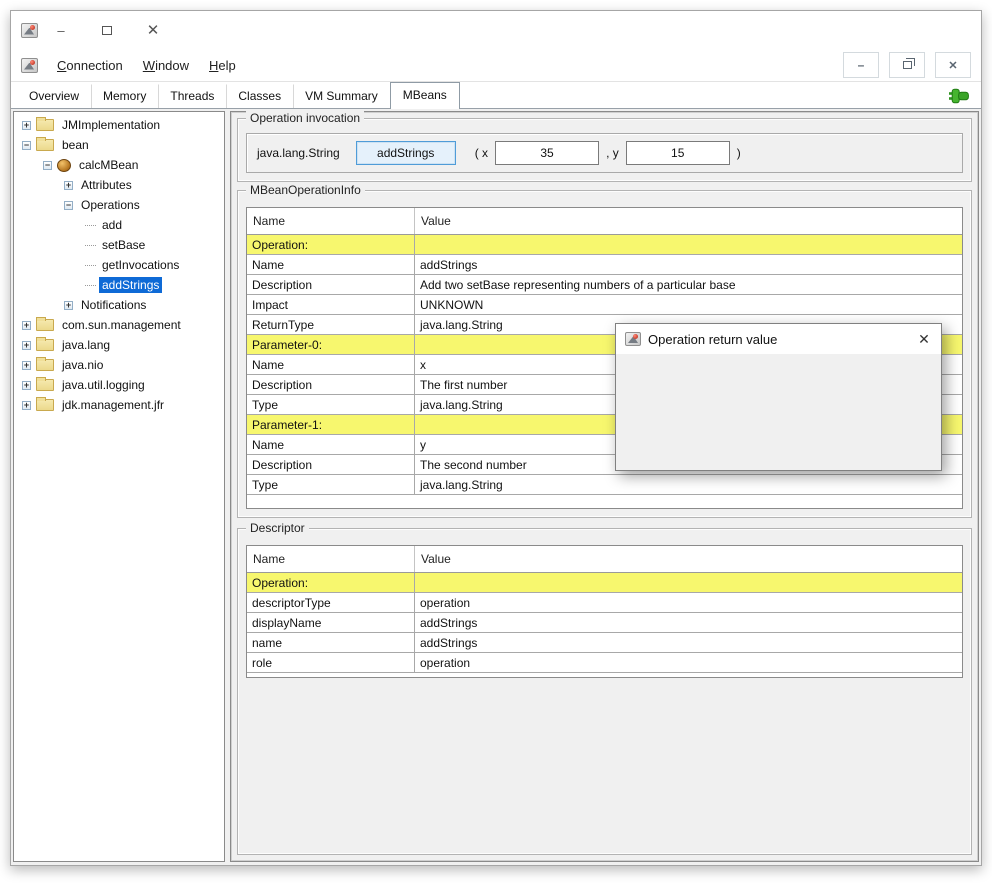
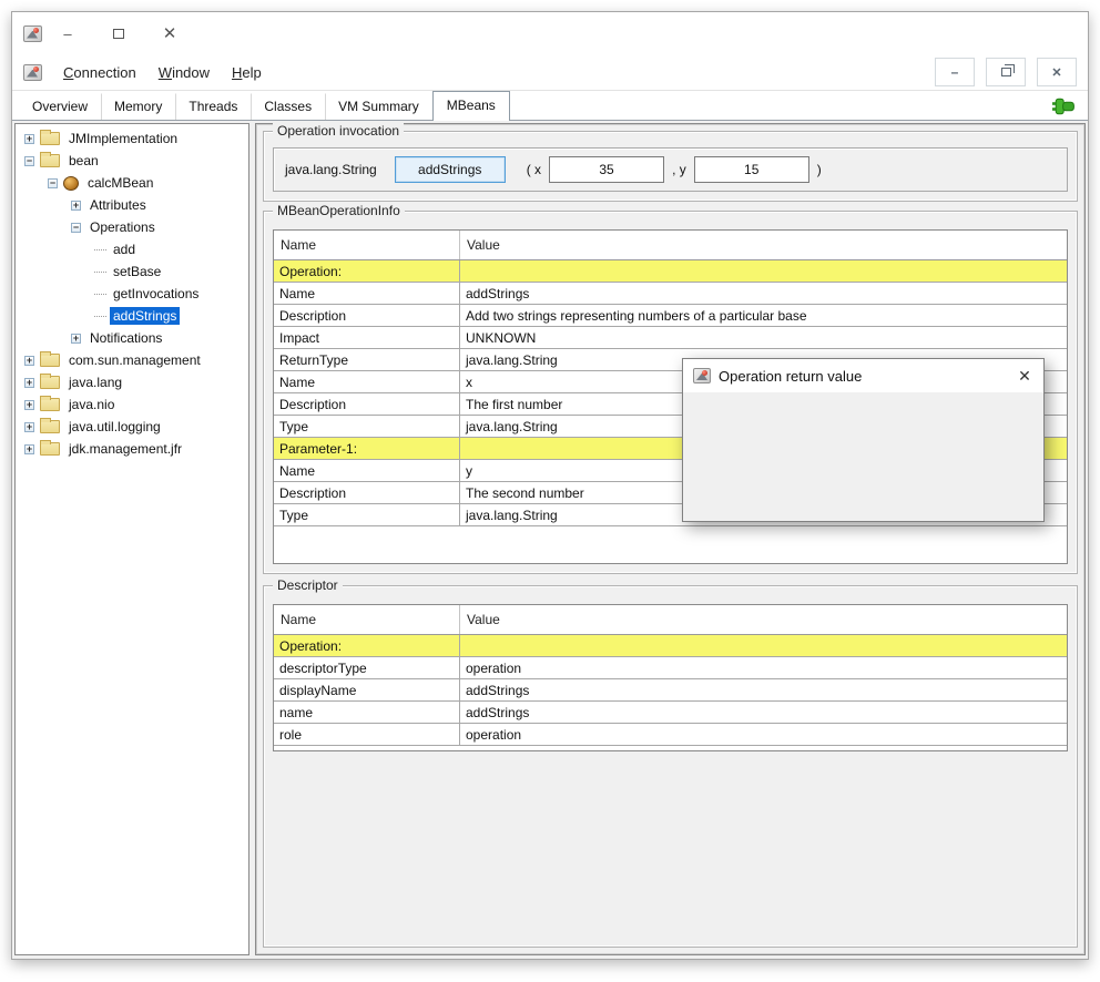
  –
  ✕
  Connection
  Window
  Help
  –
  ✕
  Overview
  Memory
  Threads
  Classes
  VM Summary
  MBeans
  +
  JMImplementation
  −
  bean
  −
  calcMBean
  +
  Attributes
  −
  Operations
  add
  setBase
  getInvocations
  addStrings
  +
  Notifications
  +
  com.sun.management
  +
  java.lang
  +
  java.nio
  +
  java.util.logging
  +
  jdk.management.jfr
  Operation invocation
  java.lang.String
  addStrings
  ( x
  35
  , y
  15
  )
  MBeanOperationInfo
  Name
  Value
  Operation:
  Name
  addStrings
  Description
- Add two setBase representing numbers of a particular base
+ Add two strings representing numbers of a particular base
  Impact
  UNKNOWN
  ReturnType
  java.lang.String
- Parameter-0:
  Name
  x
  Description
  The first number
  Type
  java.lang.String
  Parameter-1:
  Name
  y
  Description
  The second number
  Type
  java.lang.String
  Descriptor
  Name
  Value
  Operation:
  descriptorType
  operation
  displayName
  addStrings
  name
  addStrings
  role
  operation
  Operation return value
  ✕
